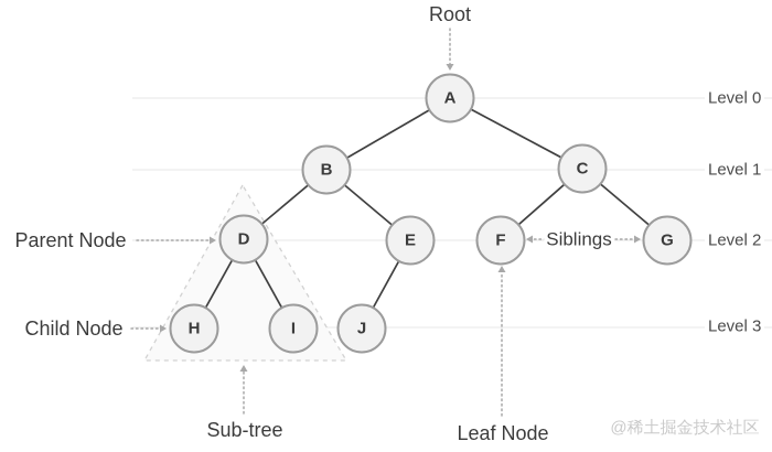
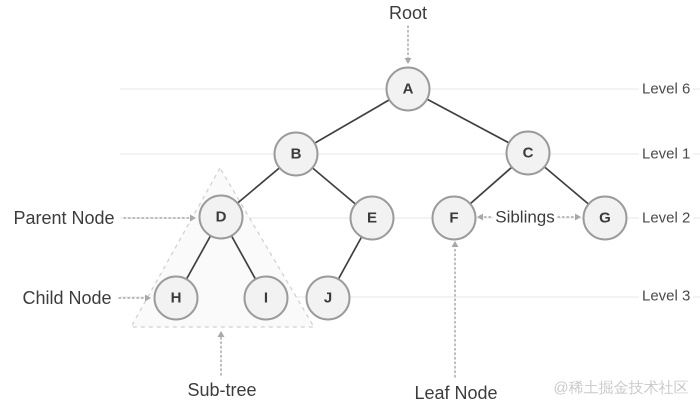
  Root
  Parent Node
  Child Node
  Sub-tree
  Leaf Node
  Siblings
- Level 0
+ Level 6
  Level 1
  Level 2
  Level 3
  A
  B
  C
  D
  E
  F
  G
  H
  I
  J
  @稀土掘金技术社区
